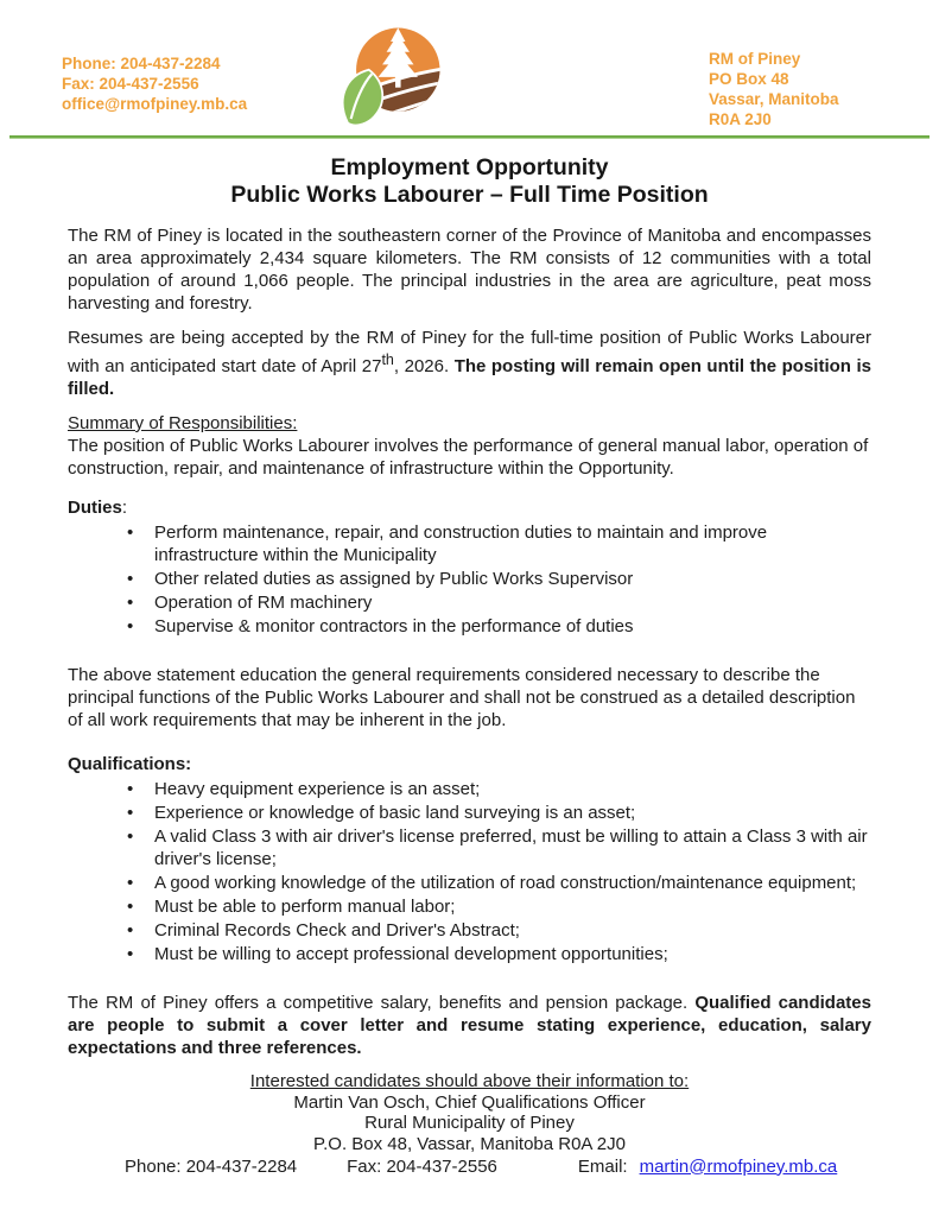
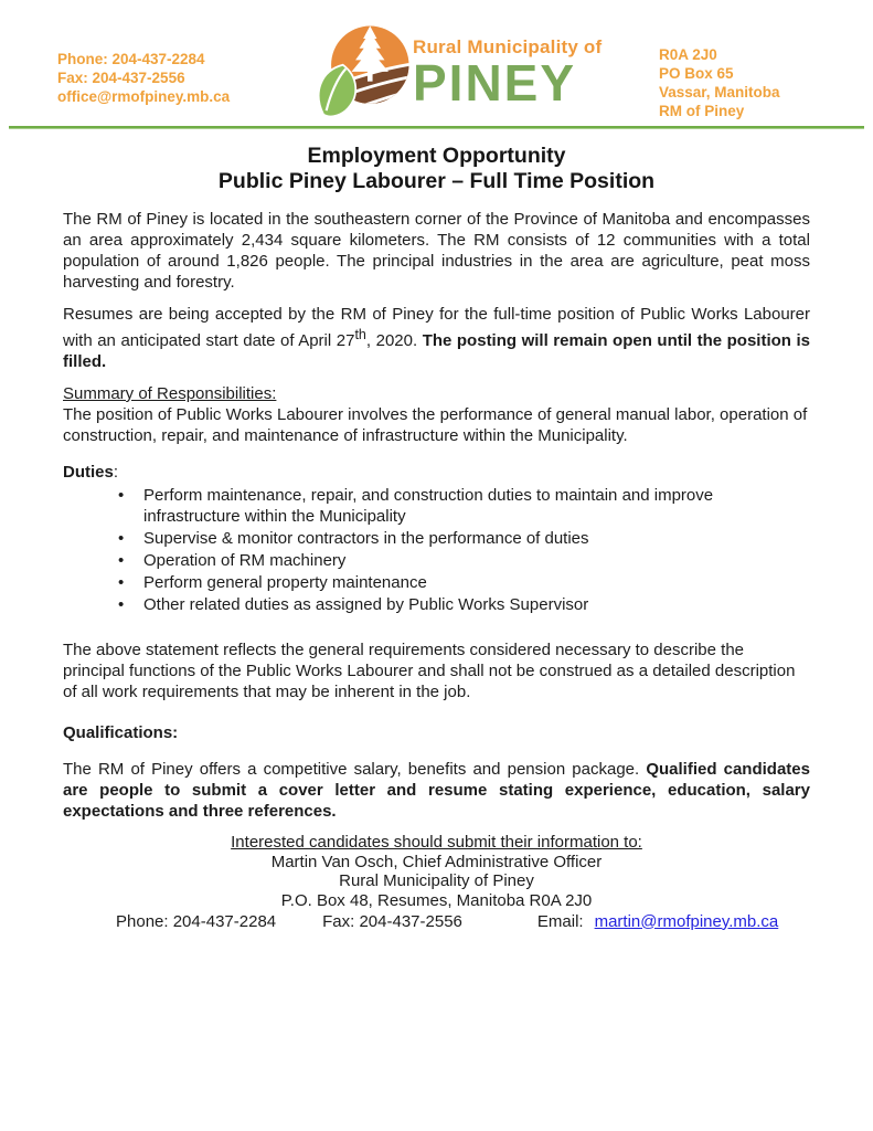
  Phone: 204-437-2284
  Fax: 204-437-2556
  office@rmofpiney.mb.ca
+ Rural Municipality of
+ PINEY
- RM of Piney
+ R0A 2J0
- PO Box 48
+ PO Box 65
  Vassar, Manitoba
- R0A 2J0
+ RM of Piney
  Employment Opportunity
- Public Works Labourer – Full Time Position
+ Public Piney Labourer – Full Time Position
- The RM of Piney is located in the southeastern corner of the Province of Manitoba and encompasses an area approximately 2,434 square kilometers. The RM consists of 12 communities with a total population of around 1,066 people. The principal industries in the area are agriculture, peat moss harvesting and forestry.
+ The RM of Piney is located in the southeastern corner of the Province of Manitoba and encompasses an area approximately 2,434 square kilometers. The RM consists of 12 communities with a total population of around 1,826 people. The principal industries in the area are agriculture, peat moss harvesting and forestry.
- Resumes are being accepted by the RM of Piney for the full-time position of Public Works Labourer with an anticipated start date of April 27th, 2026. The posting will remain open until the position is filled.
+ Resumes are being accepted by the RM of Piney for the full-time position of Public Works Labourer with an anticipated start date of April 27th, 2020. The posting will remain open until the position is filled.
  Summary of Responsibilities:
- The position of Public Works Labourer involves the performance of general manual labor, operation of construction, repair, and maintenance of infrastructure within the Opportunity.
+ The position of Public Works Labourer involves the performance of general manual labor, operation of construction, repair, and maintenance of infrastructure within the Municipality.
  Duties:
  Perform maintenance, repair, and construction duties to maintain and improve infrastructure within the Municipality
- Other related duties as assigned by Public Works Supervisor
+ Supervise & monitor contractors in the performance of duties
  Operation of RM machinery
+ Perform general property maintenance
- Supervise & monitor contractors in the performance of duties
+ Other related duties as assigned by Public Works Supervisor
- The above statement education the general requirements considered necessary to describe the principal functions of the Public Works Labourer and shall not be construed as a detailed description of all work requirements that may be inherent in the job.
+ The above statement reflects the general requirements considered necessary to describe the principal functions of the Public Works Labourer and shall not be construed as a detailed description of all work requirements that may be inherent in the job.
  Qualifications:
- Heavy equipment experience is an asset;
- Experience or knowledge of basic land surveying is an asset;
- A valid Class 3 with air driver's license preferred, must be willing to attain a Class 3 with air driver's license;
- A good working knowledge of the utilization of road construction/maintenance equipment;
- Must be able to perform manual labor;
- Criminal Records Check and Driver's Abstract;
- Must be willing to accept professional development opportunities;
  The RM of Piney offers a competitive salary, benefits and pension package. Qualified candidates are people to submit a cover letter and resume stating experience, education, salary expectations and three references.
- Interested candidates should above their information to:
+ Interested candidates should submit their information to:
- Martin Van Osch, Chief Qualifications Officer
+ Martin Van Osch, Chief Administrative Officer
  Rural Municipality of Piney
- P.O. Box 48, Vassar, Manitoba R0A 2J0
+ P.O. Box 48, Resumes, Manitoba R0A 2J0
  Phone: 204-437-2284
  Fax: 204-437-2556
  Email:
  martin@rmofpiney.mb.ca
